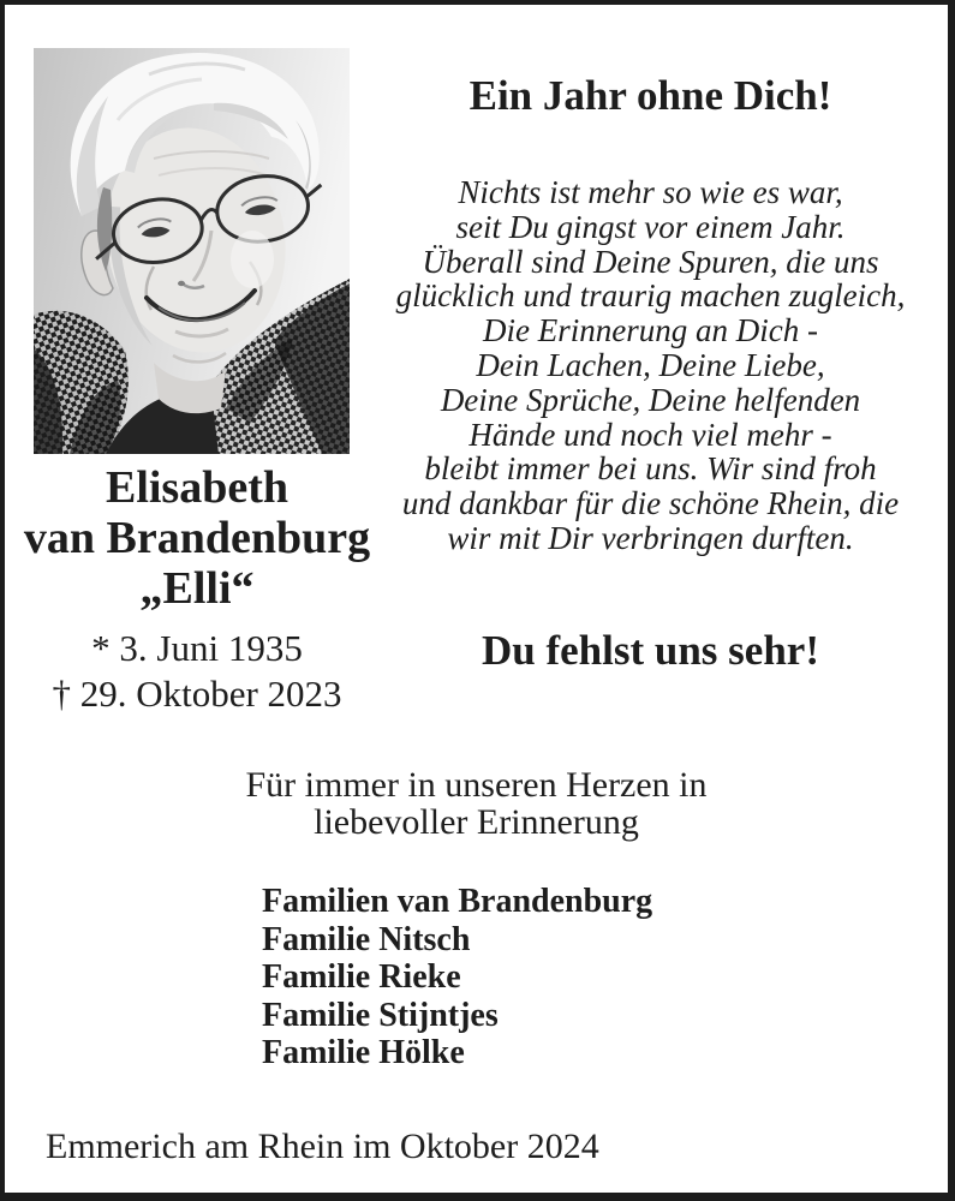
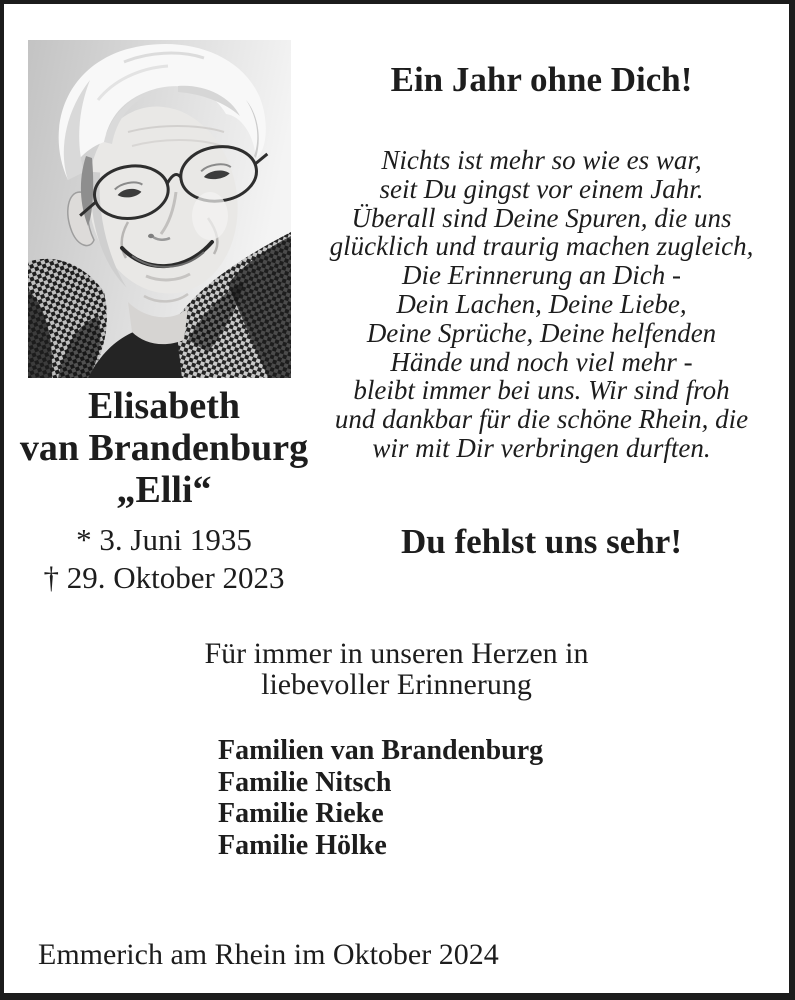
  Elisabeth
  van Brandenburg
  „Elli“
  * 3. Juni 1935
  † 29. Oktober 2023
  Ein Jahr ohne Dich!
  Nichts ist mehr so wie es war,
  seit Du gingst vor einem Jahr.
  Überall sind Deine Spuren, die uns
  glücklich und traurig machen zugleich,
  Die Erinnerung an Dich -
  Dein Lachen, Deine Liebe,
  Deine Sprüche, Deine helfenden
  Hände und noch viel mehr -
  bleibt immer bei uns. Wir sind froh
  und dankbar für die schöne Rhein, die
  wir mit Dir verbringen durften.
  Du fehlst uns sehr!
  Für immer in unseren Herzen in
  liebevoller Erinnerung
  Familien van Brandenburg
  Familie Nitsch
  Familie Rieke
- Familie Stijntjes
  Familie Hölke
  Emmerich am Rhein im Oktober 2024
